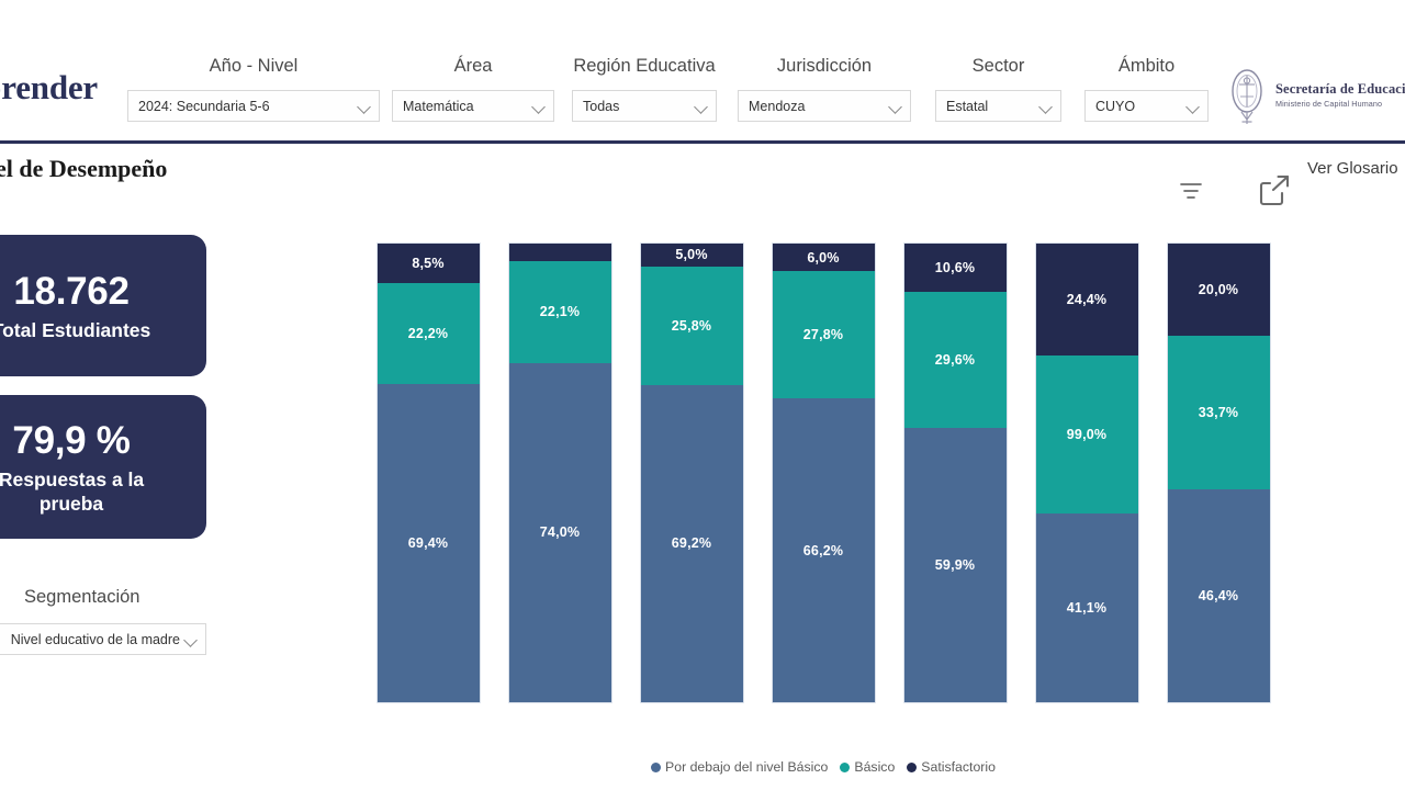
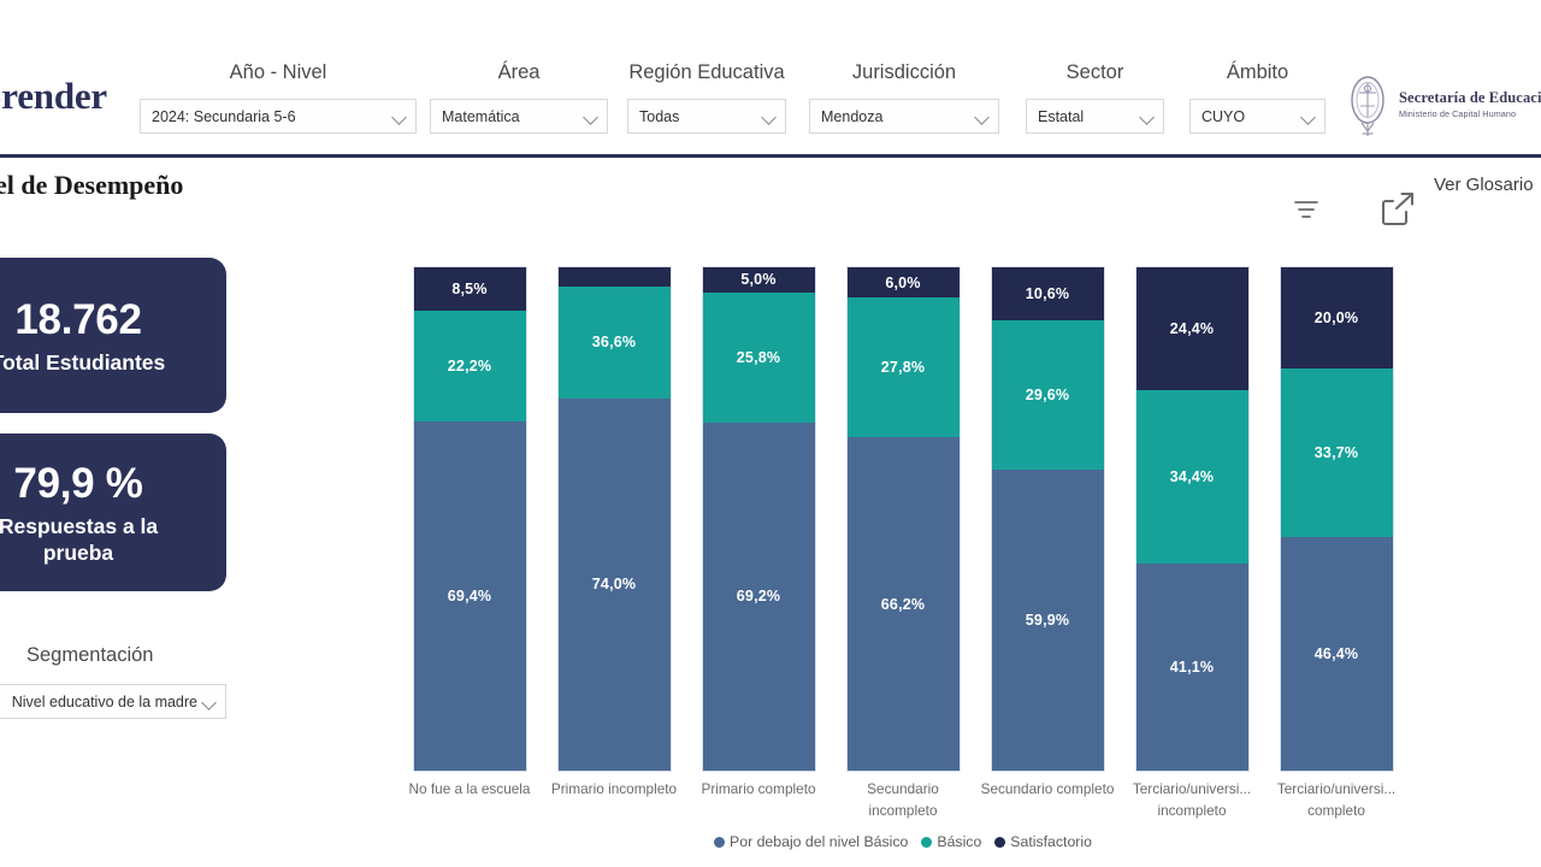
  render
  Año - Nivel
  2024: Secundaria 5-6
  Área
  Matemática
  Región Educativa
  Todas
  Jurisdicción
  Mendoza
  Sector
  Estatal
  Ámbito
  CUYO
  Secretaría de Educaci
  Ministerio de Capital Humano
  el de Desempeño
  Ver Glosario
  18.762
  otal Estudiantes
  79,9 %
  Respuestas a la
  prueba
  Segmentación
  Nivel educativo de la madre
  8,5%
  22,2%
  69,4%
- 22,1%
+ 36,6%
  74,0%
  5,0%
  25,8%
  69,2%
  6,0%
  27,8%
  66,2%
  10,6%
  29,6%
  59,9%
  24,4%
- 99,0%
+ 34,4%
  41,1%
  20,0%
  33,7%
  46,4%
+ No fue a la escuela
+ Primario incompleto
+ Primario completo
+ Secundario incompleto
+ Secundario completo
+ Terciario/universi... incompleto
+ Terciario/universi... completo
  Por debajo del nivel Básico
  Básico
  Satisfactorio
